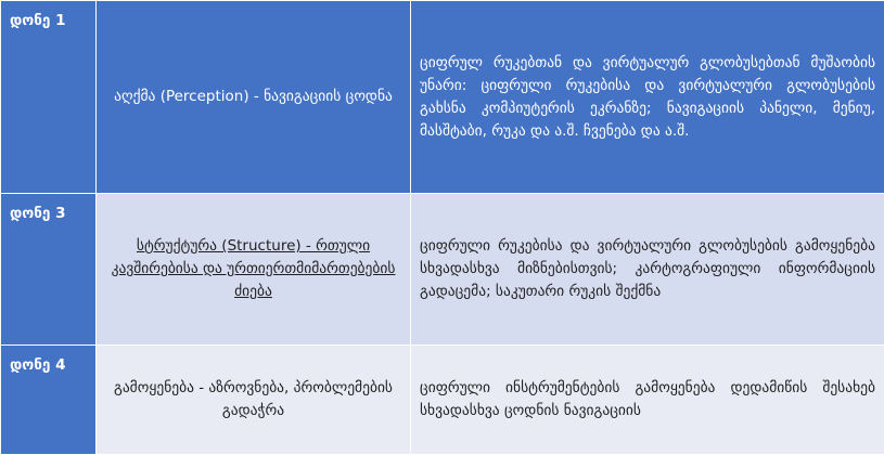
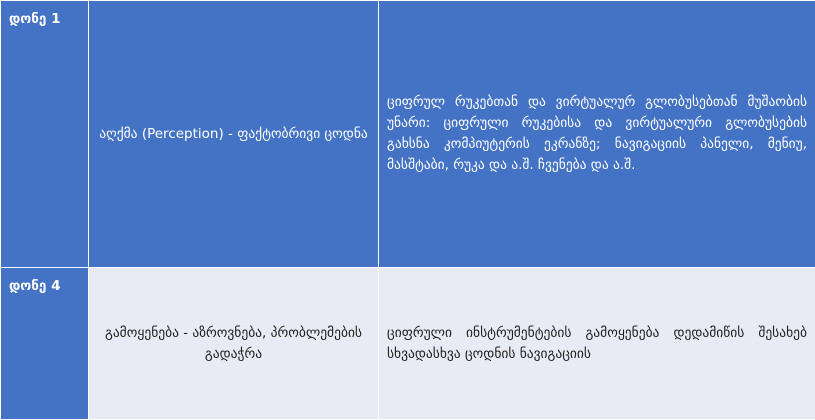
- დონე 1	აღქმა (Perception) - ნავიგაციის ცოდნა	ციფრულ რუკებთან და ვირტუალურ გლობუსებთან მუშაობის უნარი: ციფრული რუკებისა და ვირტუალური გლობუსების გახსნა კომპიუტერის ეკრანზე; ნავიგაციის პანელი, მენიუ, მასშტაბი, რუკა და ა.შ. ჩვენება და ა.შ.
+ დონე 1	აღქმა (Perception) - ფაქტობრივი ცოდნა	ციფრულ რუკებთან და ვირტუალურ გლობუსებთან მუშაობის უნარი: ციფრული რუკებისა და ვირტუალური გლობუსების გახსნა კომპიუტერის ეკრანზე; ნავიგაციის პანელი, მენიუ, მასშტაბი, რუკა და ა.შ. ჩვენება და ა.შ.
- დონე 3	სტრუქტურა (Structure) - რთული კავშირებისა და ურთიერთმიმართებების ძიება	ციფრული რუკებისა და ვირტუალური გლობუსების გამოყენება სხვადასხვა მიზნებისთვის; კარტოგრაფიული ინფორმაციის გადაცემა; საკუთარი რუკის შექმნა
  დონე 4	გამოყენება - აზროვნება, პრობლემების გადაჭრა	ციფრული ინსტრუმენტების გამოყენება დედამიწის შესახებ სხვადასხვა ცოდნის ნავიგაციის
